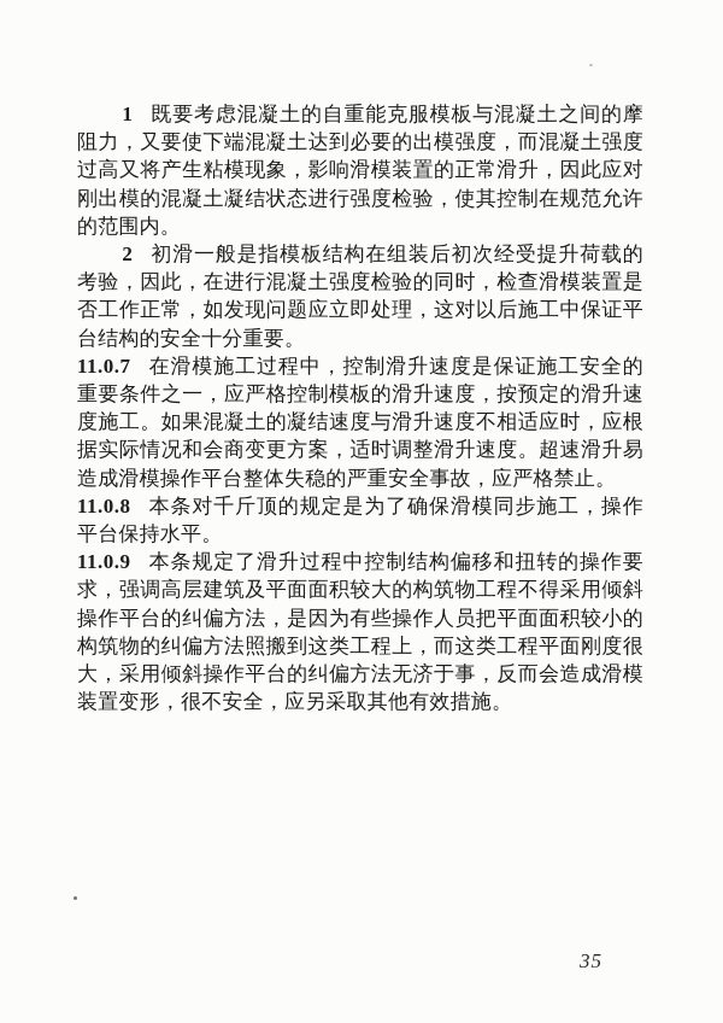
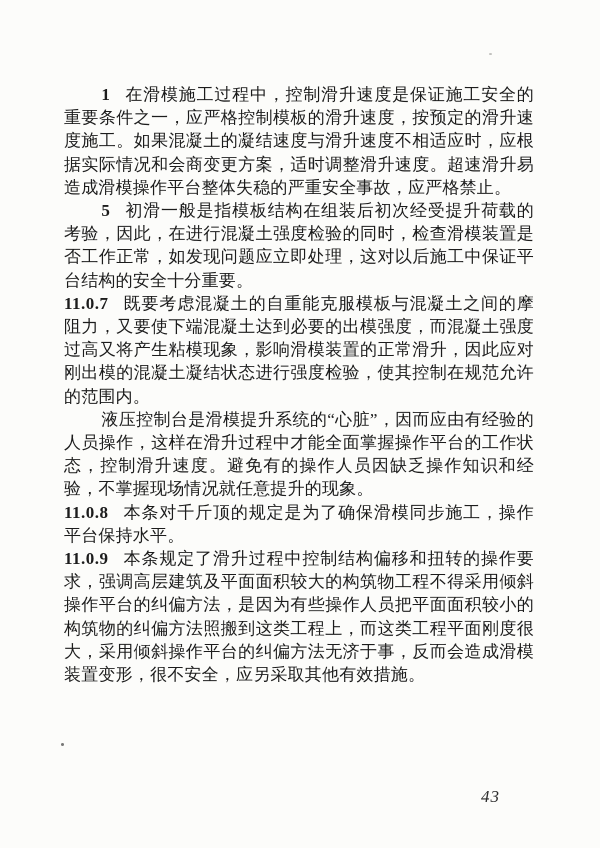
- 1 既要考虑混凝土的自重能克服模板与混凝土之间的摩阻力，又要使下端混凝土达到必要的出模强度，而混凝土强度过高又将产生粘模现象，影响滑模装置的正常滑升，因此应对刚出模的混凝土凝结状态进行强度检验，使其控制在规范允许的范围内。
+ 1 在滑模施工过程中，控制滑升速度是保证施工安全的重要条件之一，应严格控制模板的滑升速度，按预定的滑升速度施工。如果混凝土的凝结速度与滑升速度不相适应时，应根据实际情况和会商变更方案，适时调整滑升速度。超速滑升易造成滑模操作平台整体失稳的严重安全事故，应严格禁止。
- 2 初滑一般是指模板结构在组装后初次经受提升荷载的考验，因此，在进行混凝土强度检验的同时，检查滑模装置是否工作正常，如发现问题应立即处理，这对以后施工中保证平台结构的安全十分重要。
+ 5 初滑一般是指模板结构在组装后初次经受提升荷载的考验，因此，在进行混凝土强度检验的同时，检查滑模装置是否工作正常，如发现问题应立即处理，这对以后施工中保证平台结构的安全十分重要。
- 11.0.7 在滑模施工过程中，控制滑升速度是保证施工安全的重要条件之一，应严格控制模板的滑升速度，按预定的滑升速度施工。如果混凝土的凝结速度与滑升速度不相适应时，应根据实际情况和会商变更方案，适时调整滑升速度。超速滑升易造成滑模操作平台整体失稳的严重安全事故，应严格禁止。
+ 11.0.7 既要考虑混凝土的自重能克服模板与混凝土之间的摩阻力，又要使下端混凝土达到必要的出模强度，而混凝土强度过高又将产生粘模现象，影响滑模装置的正常滑升，因此应对刚出模的混凝土凝结状态进行强度检验，使其控制在规范允许的范围内。
+ 液压控制台是滑模提升系统的“心脏”，因而应由有经验的人员操作，这样在滑升过程中才能全面掌握操作平台的工作状态，控制滑升速度。避免有的操作人员因缺乏操作知识和经验，不掌握现场情况就任意提升的现象。
  11.0.8 本条对千斤顶的规定是为了确保滑模同步施工，操作平台保持水平。
  11.0.9 本条规定了滑升过程中控制结构偏移和扭转的操作要求，强调高层建筑及平面面积较大的构筑物工程不得采用倾斜操作平台的纠偏方法，是因为有些操作人员把平面面积较小的构筑物的纠偏方法照搬到这类工程上，而这类工程平面刚度很大，采用倾斜操作平台的纠偏方法无济于事，反而会造成滑模装置变形，很不安全，应另采取其他有效措施。
- 35
+ 43
